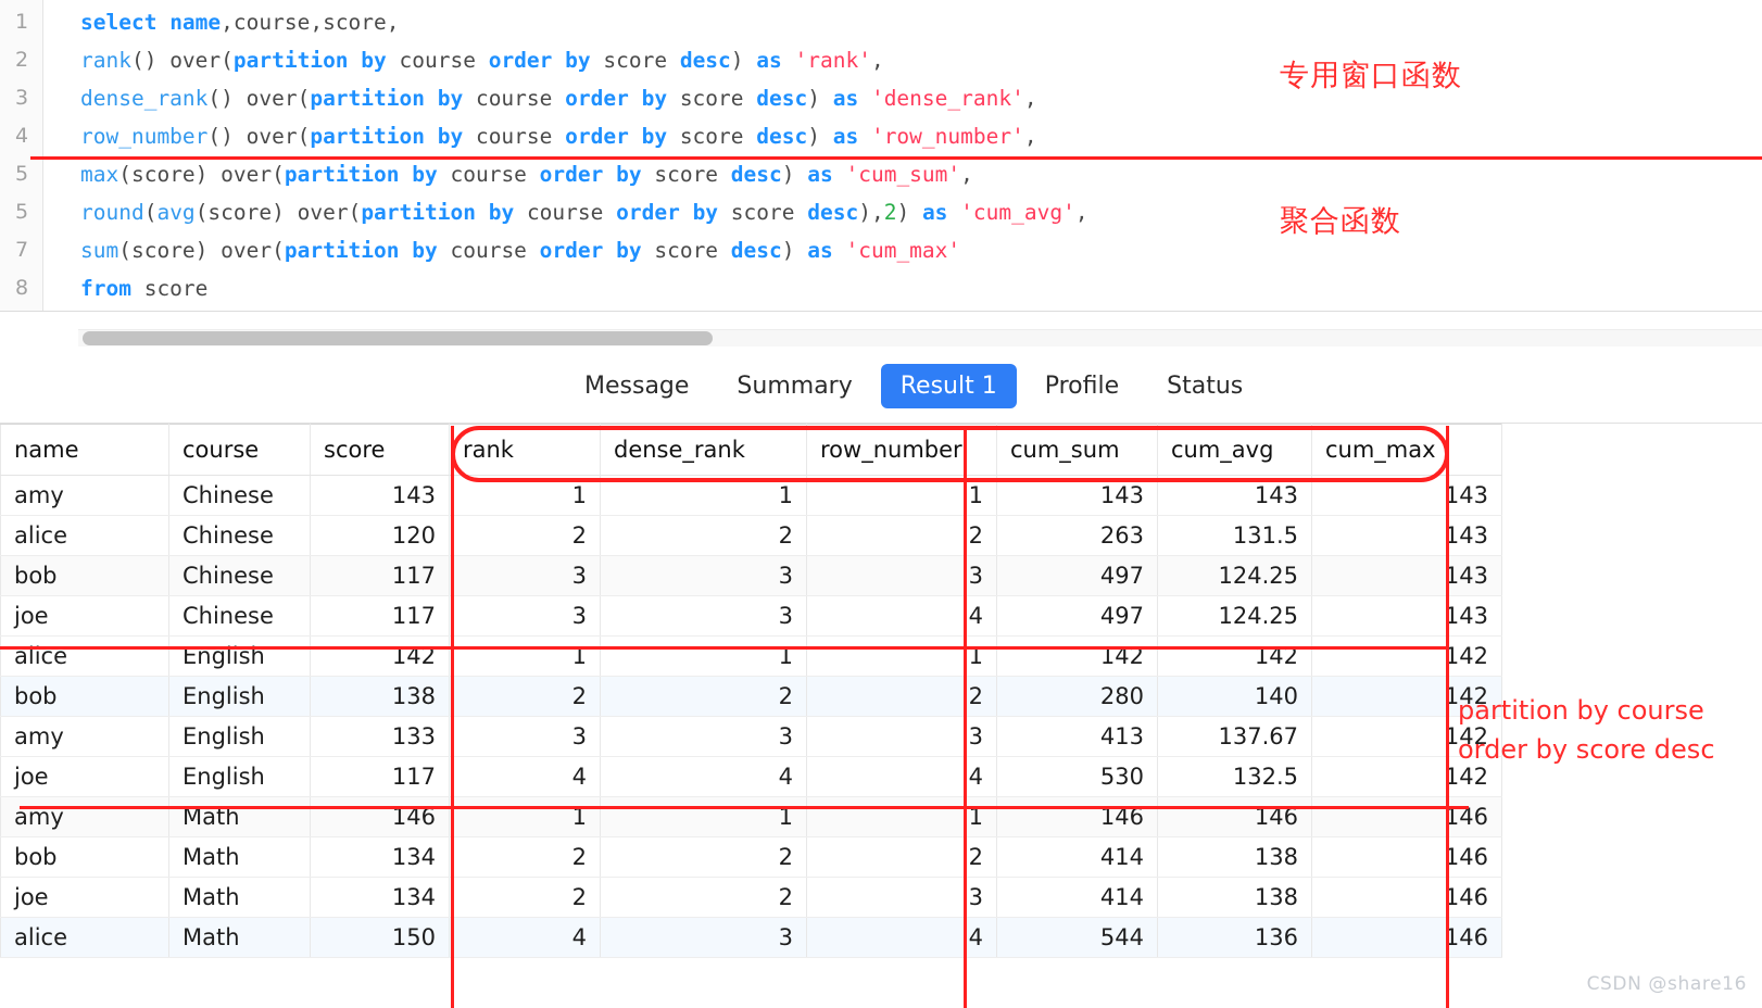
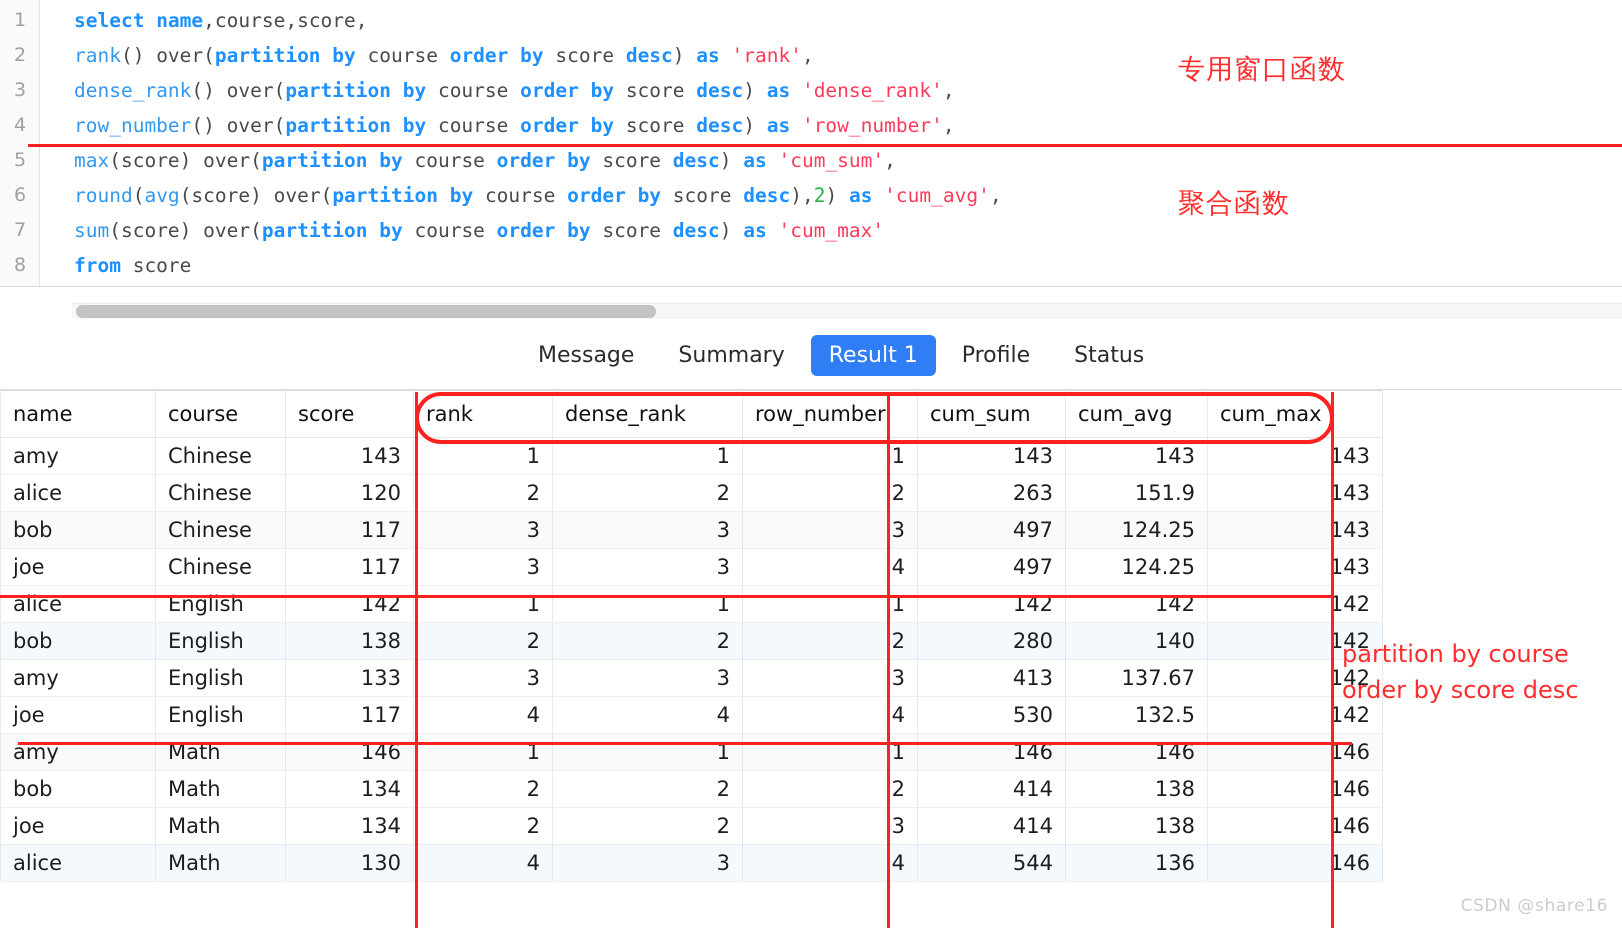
  1 select name,course,score,
  2 rank() over(partition by course order by score desc) as 'rank',
  3 dense_rank() over(partition by course order by score desc) as 'dense_rank',
  4 row_number() over(partition by course order by score desc) as 'row_number',
  5 max(score) over(partition by course order by score desc) as 'cum_sum',
- 5 round(avg(score) over(partition by course order by score desc),2) as 'cum_avg',
+ 6 round(avg(score) over(partition by course order by score desc),2) as 'cum_avg',
  7 sum(score) over(partition by course order by score desc) as 'cum_max'
  8 from score
  Message
  Summary
  Result 1
  Profile
  Status
  name	course	score	rank	dense_rank	row_number	cum_sum	cum_avg	cum_max
  amy	Chinese	143	1	1	1	143	143	143
- alice	Chinese	120	2	2	2	263	131.5	143
+ alice	Chinese	120	2	2	2	263	151.9	143
  bob	Chinese	117	3	3	3	497	124.25	143
  joe	Chinese	117	3	3	4	497	124.25	143
  alice	English	142	1	1	1	142	142	142
  bob	English	138	2	2	2	280	140	142
  amy	English	133	3	3	3	413	137.67	142
  joe	English	117	4	4	4	530	132.5	142
  amy	Math	146	1	1	1	146	146	146
  bob	Math	134	2	2	2	414	138	146
  joe	Math	134	2	2	3	414	138	146
- alice	Math	150	4	3	4	544	136	146
+ alice	Math	130	4	3	4	544	136	146
  专用窗口函数
  聚合函数
  partition by course
  order by score desc
  CSDN @share16
